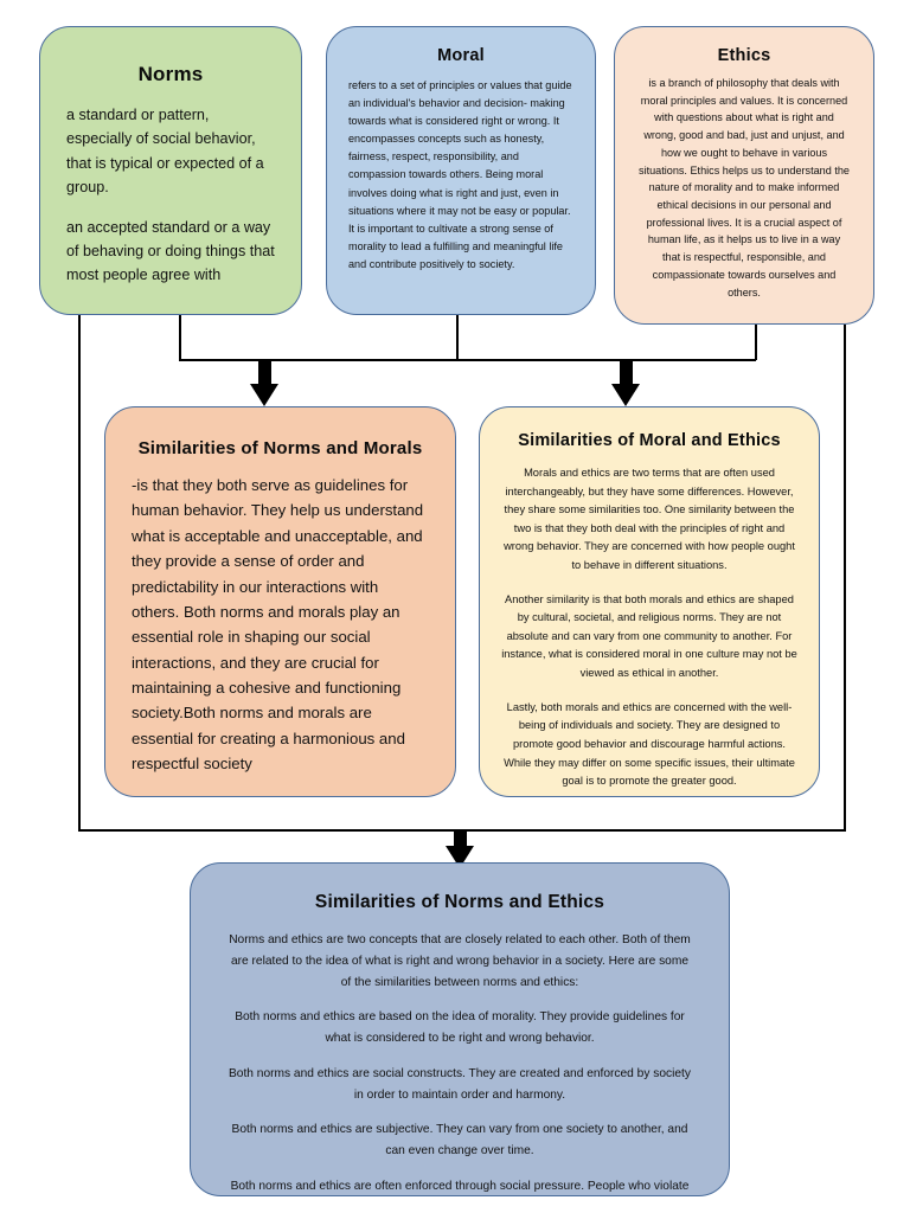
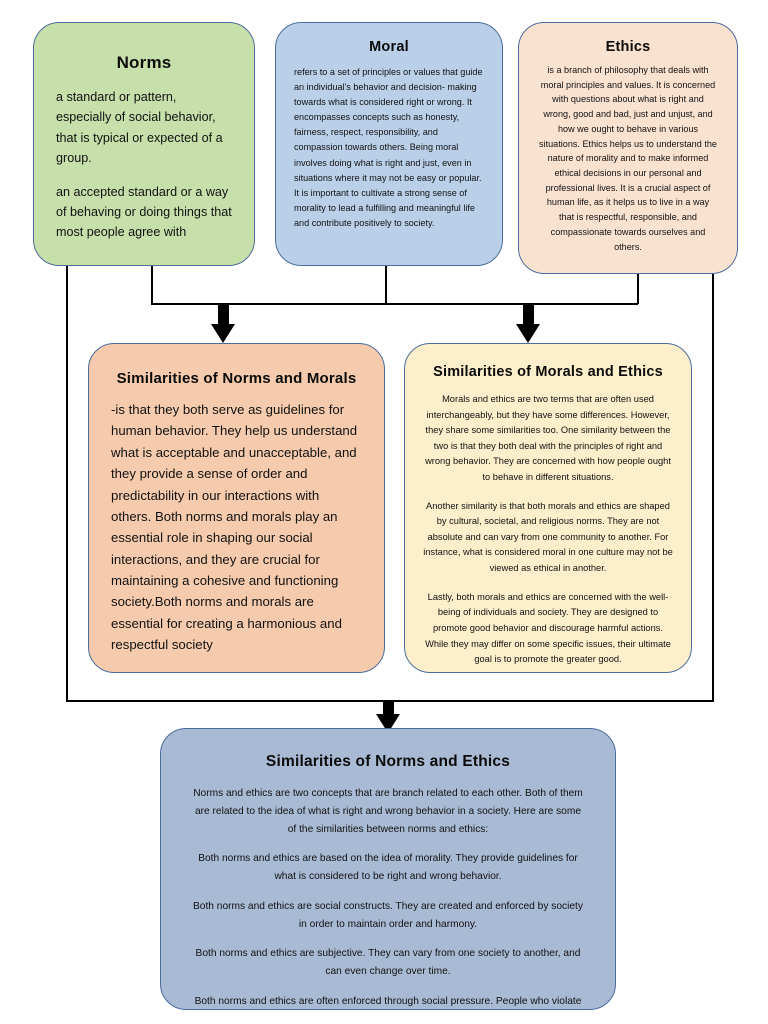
  Norms
  a standard or pattern, especially of social behavior, that is typical or expected of a group.
  an accepted standard or a way of behaving or doing things that most people agree with
  Moral
  refers to a set of principles or values that guide an individual's behavior and decision- making towards what is considered right or wrong. It encompasses concepts such as honesty, fairness, respect, responsibility, and compassion towards others. Being moral involves doing what is right and just, even in situations where it may not be easy or popular. It is important to cultivate a strong sense of morality to lead a fulfilling and meaningful life and contribute positively to society.
  Ethics
  is a branch of philosophy that deals with moral principles and values. It is concerned with questions about what is right and wrong, good and bad, just and unjust, and how we ought to behave in various situations. Ethics helps us to understand the nature of morality and to make informed ethical decisions in our personal and professional lives. It is a crucial aspect of human life, as it helps us to live in a way that is respectful, responsible, and compassionate towards ourselves and others.
  Similarities of Norms and Morals
  -is that they both serve as guidelines for human behavior. They help us understand what is acceptable and unacceptable, and they provide a sense of order and predictability in our interactions with others. Both norms and morals play an essential role in shaping our social interactions, and they are crucial for maintaining a cohesive and functioning society.Both norms and morals are essential for creating a harmonious and respectful society
- Similarities of Moral and Ethics
+ Similarities of Morals and Ethics
  Morals and ethics are two terms that are often used interchangeably, but they have some differences. However, they share some similarities too. One similarity between the two is that they both deal with the principles of right and wrong behavior. They are concerned with how people ought to behave in different situations.
  Another similarity is that both morals and ethics are shaped by cultural, societal, and religious norms. They are not absolute and can vary from one community to another. For instance, what is considered moral in one culture may not be viewed as ethical in another.
  Lastly, both morals and ethics are concerned with the well-being of individuals and society. They are designed to promote good behavior and discourage harmful actions. While they may differ on some specific issues, their ultimate goal is to promote the greater good.
  Similarities of Norms and Ethics
- Norms and ethics are two concepts that are closely related to each other. Both of them are related to the idea of what is right and wrong behavior in a society. Here are some of the similarities between norms and ethics:
+ Norms and ethics are two concepts that are branch related to each other. Both of them are related to the idea of what is right and wrong behavior in a society. Here are some of the similarities between norms and ethics:
  Both norms and ethics are based on the idea of morality. They provide guidelines for what is considered to be right and wrong behavior.
  Both norms and ethics are social constructs. They are created and enforced by society in order to maintain order and harmony.
  Both norms and ethics are subjective. They can vary from one society to another, and can even change over time.
